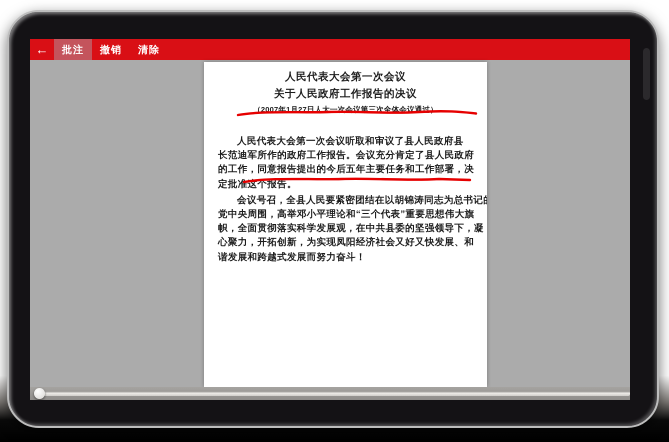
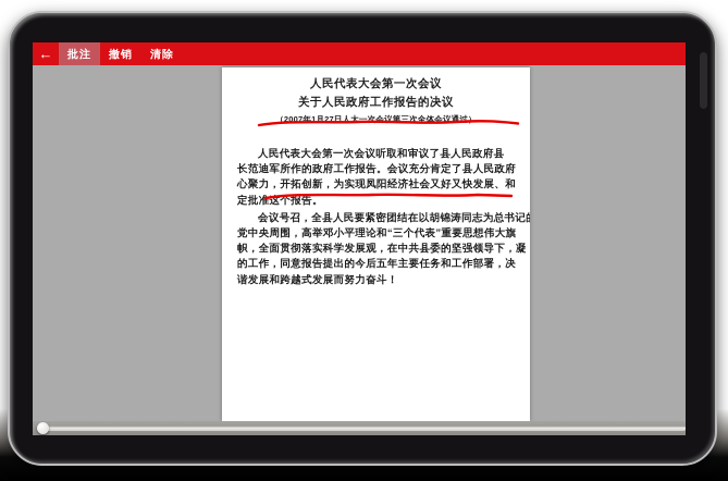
  ←
  批注
  撤销
  清除
  人民代表大会第一次会议
  关于人民政府工作报告的决议
  （2007年1月27日人大一次会议第三次全体会议通过）
  人民代表大会第一次会议听取和审议了县人民政府县
  长范迪军所作的政府工作报告。会议充分肯定了县人民政府
- 的工作，同意报告提出的今后五年主要任务和工作部署，决
+ 心聚力，开拓创新，为实现凤阳经济社会又好又快发展、和
  定批准这个报告。
  会议号召，全县人民要紧密团结在以胡锦涛同志为总书记
  党中央周围，高举邓小平理论和“三个代表”重要思想伟大旗
  帜，全面贯彻落实科学发展观，在中共县委的坚强领导下，
- 心聚力，开拓创新，为实现凤阳经济社会又好又快发展、和
+ 的工作，同意报告提出的今后五年主要任务和工作部署，决
  谐发展和跨越式发展而努力奋斗！
